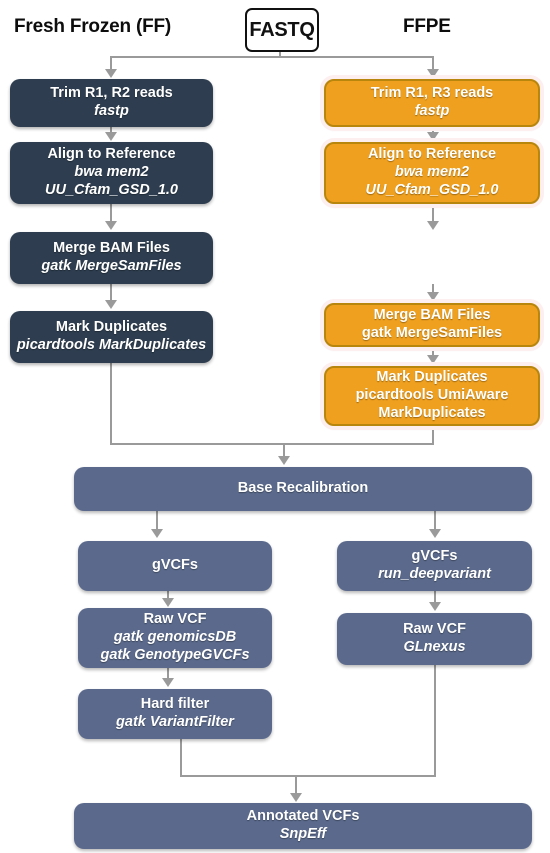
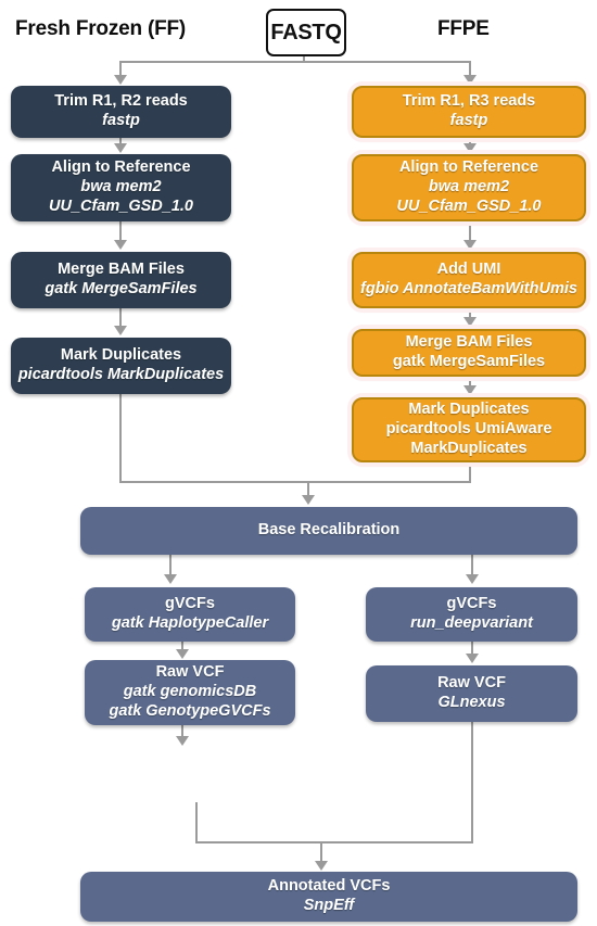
  Fresh Frozen (FF)
  FFPE
  FASTQ
  Trim R1, R2 reads
  fastp
  Align to Reference
  bwa mem2
  UU_Cfam_GSD_1.0
  Merge BAM Files
  gatk MergeSamFiles
  Mark Duplicates
  picardtools MarkDuplicates
  Trim R1, R3 reads
  fastp
  Align to Reference
  bwa mem2
  UU_Cfam_GSD_1.0
+ Add UMI
+ fgbio AnnotateBamWithUmis
  Merge BAM Files
  gatk MergeSamFiles
  Mark Duplicates
  picardtools UmiAware
  MarkDuplicates
  Base Recalibration
  gVCFs
+ gatk HaplotypeCaller
  Raw VCF
  gatk genomicsDB
  gatk GenotypeGVCFs
- Hard filter
- gatk VariantFilter
  gVCFs
  run_deepvariant
  Raw VCF
  GLnexus
  Annotated VCFs
  SnpEff
